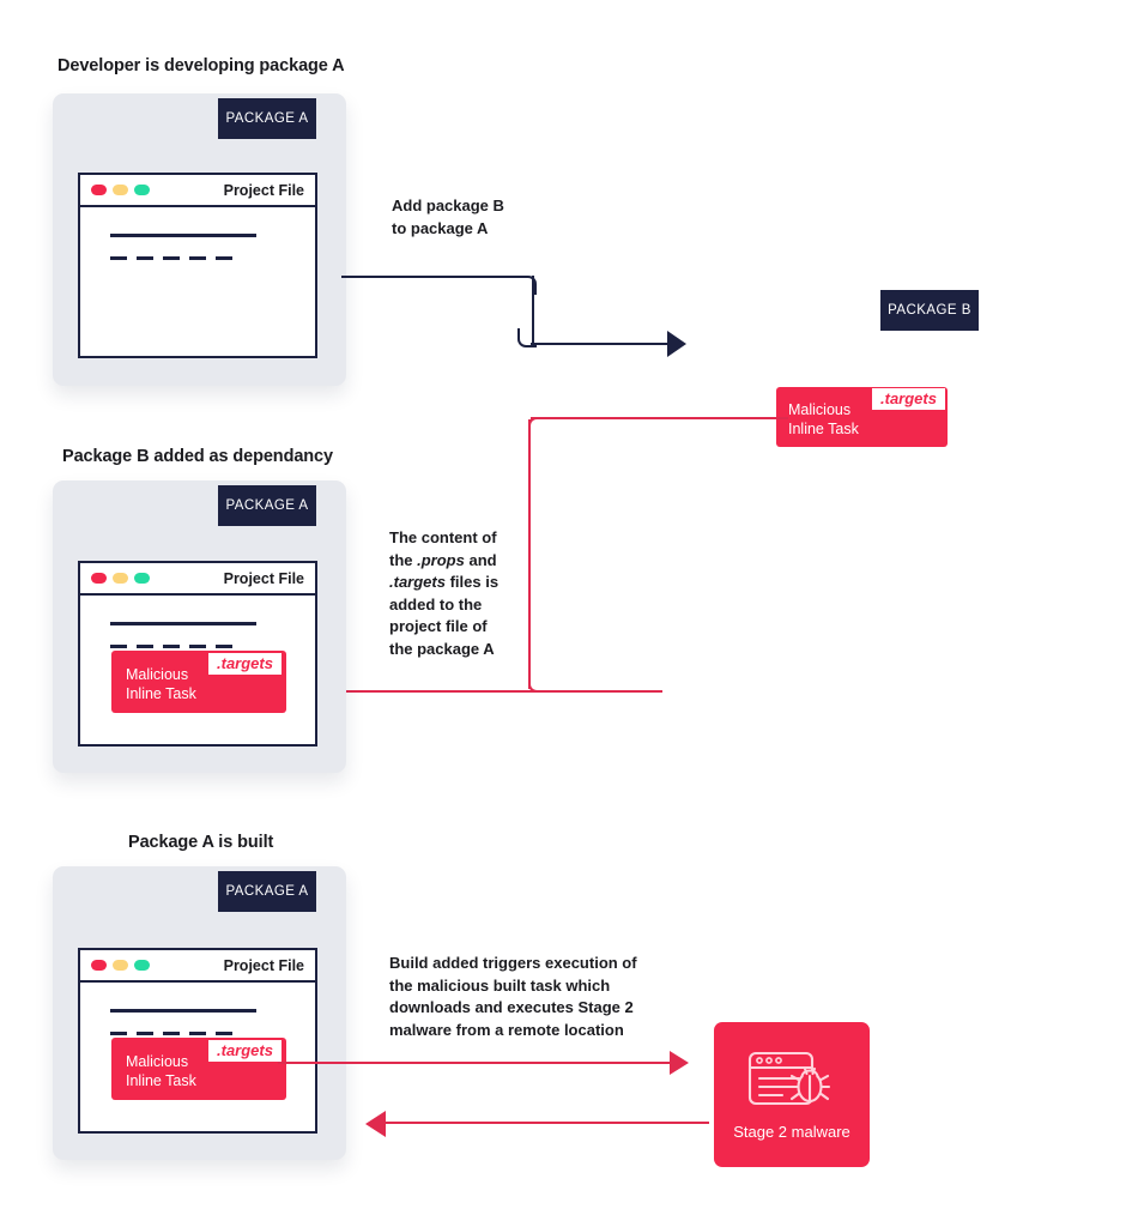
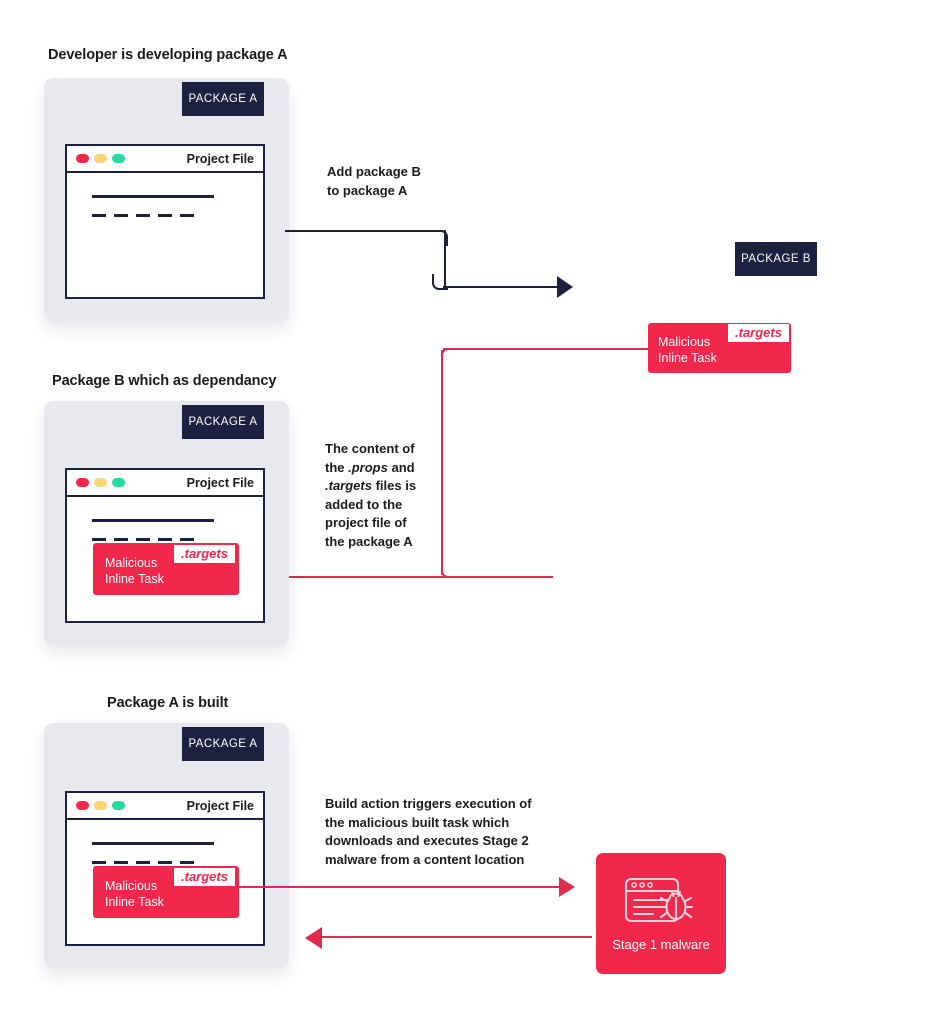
  Developer is developing package A
  PACKAGE A
  Project File
  Add package B
  to package A
  PACKAGE B
  Malicious
  Inline Task
  .targets
  The content of
  the .props and
  .targets files is
  added to the
  project file of
  the package A
- Package B added as dependancy
+ Package B which as dependancy
  PACKAGE A
  Project File
  Malicious
  Inline Task
  .targets
  Package A is built
  PACKAGE A
  Project File
  Malicious
  Inline Task
  .targets
- Build added triggers execution of
+ Build action triggers execution of
  the malicious built task which
  downloads and executes Stage 2
- malware from a remote location
+ malware from a content location
- Stage 2 malware
+ Stage 1 malware
